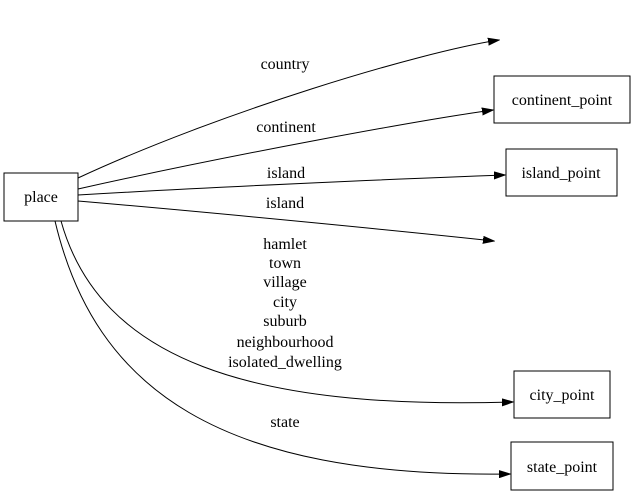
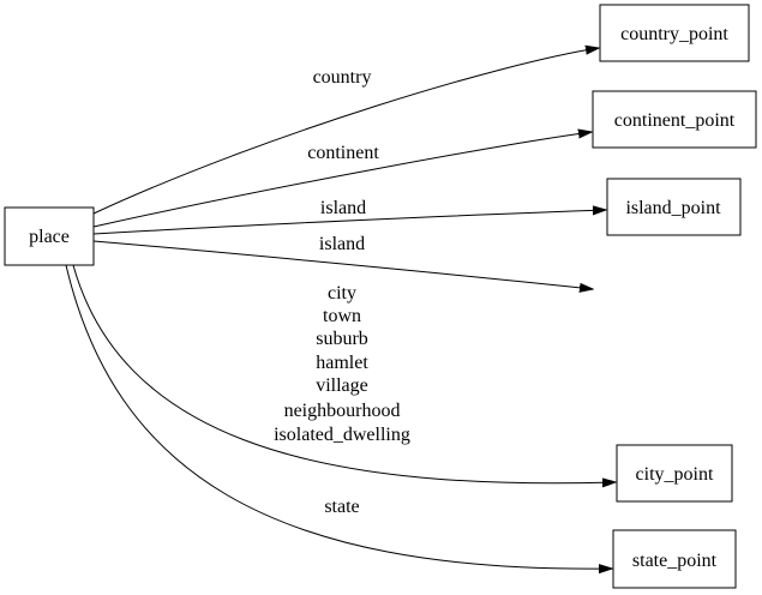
  country
  continent
  island
  island
- hamlet
+ city
  town
- village
+ suburb
- city
+ hamlet
- suburb
+ village
  neighbourhood
  isolated_dwelling
  state
  place
+ country_point
  continent_point
  island_point
  city_point
  state_point
